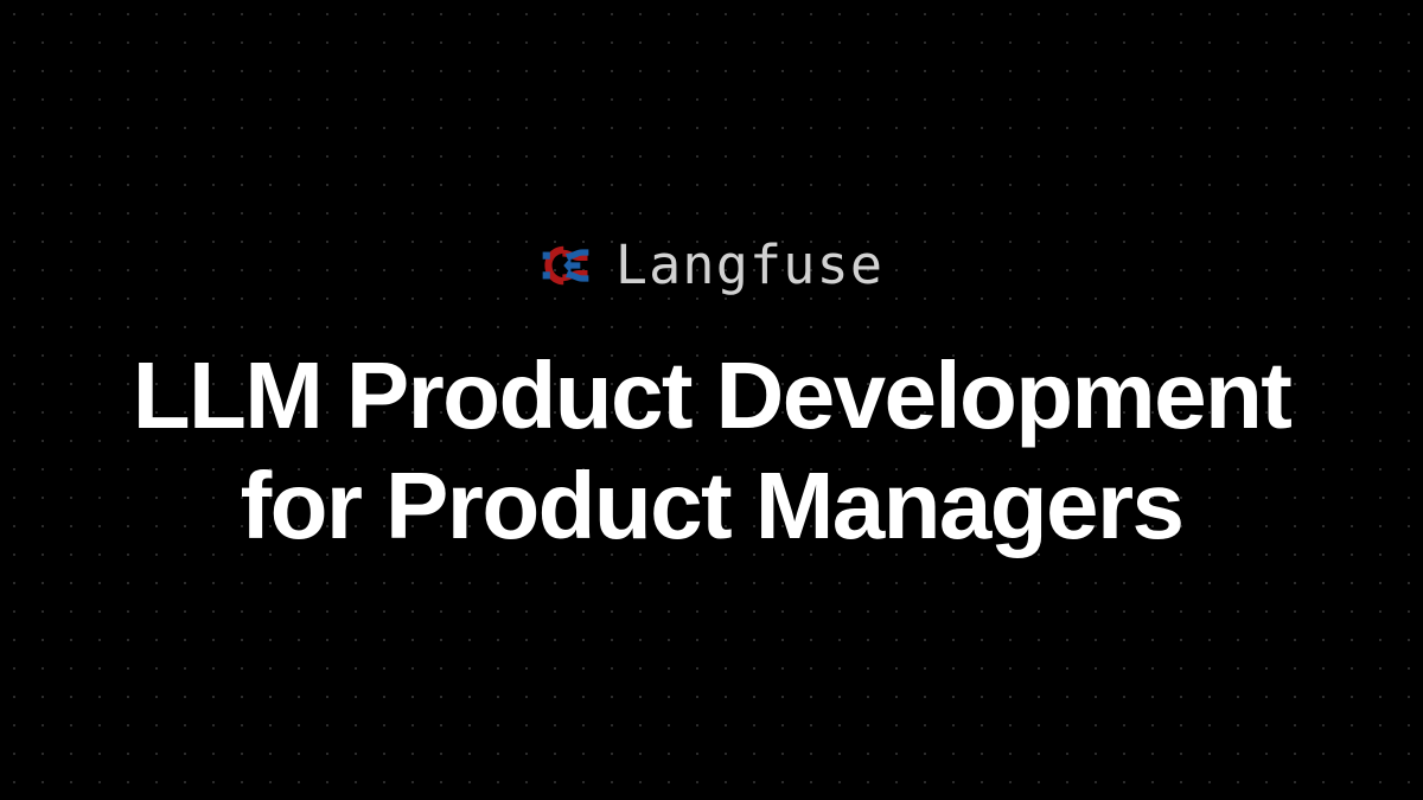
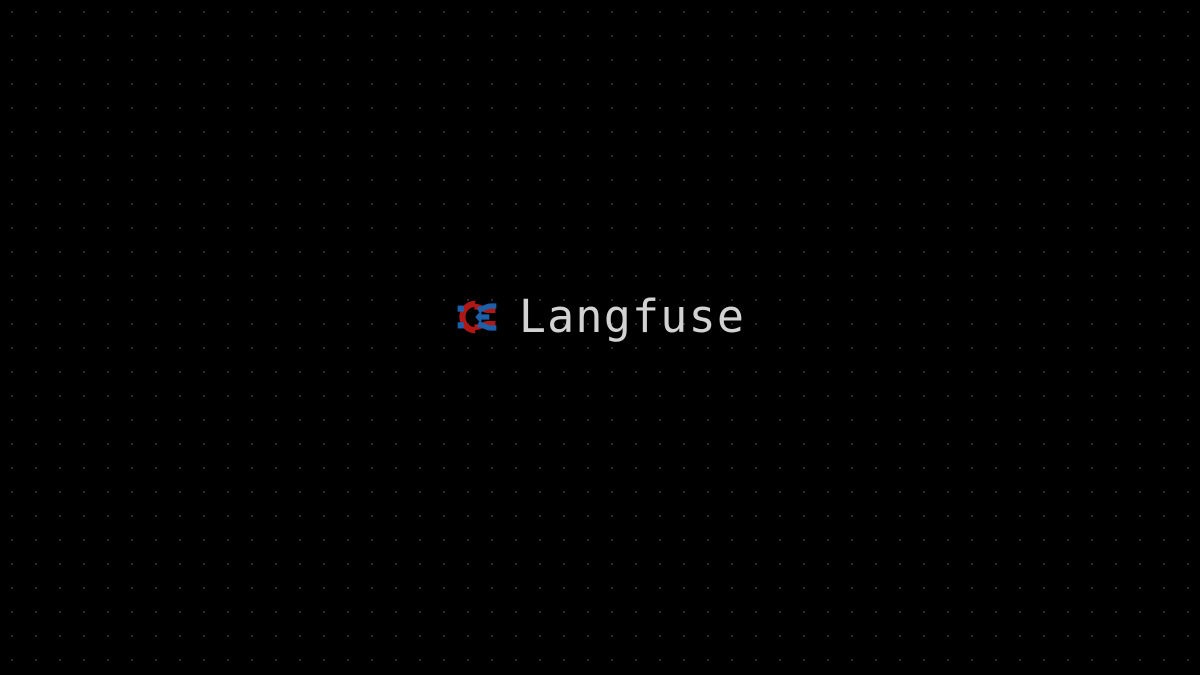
  Langfuse
- LLM Product Development
- for Product Managers
